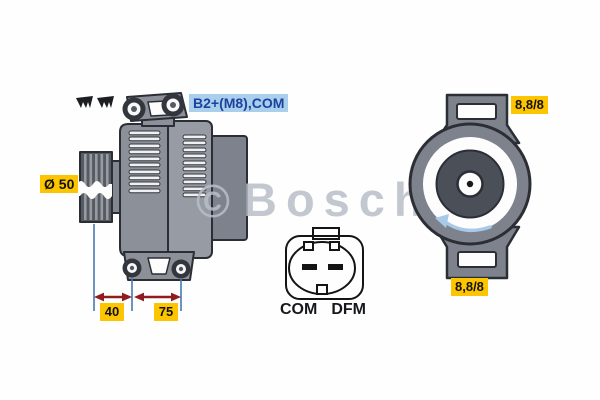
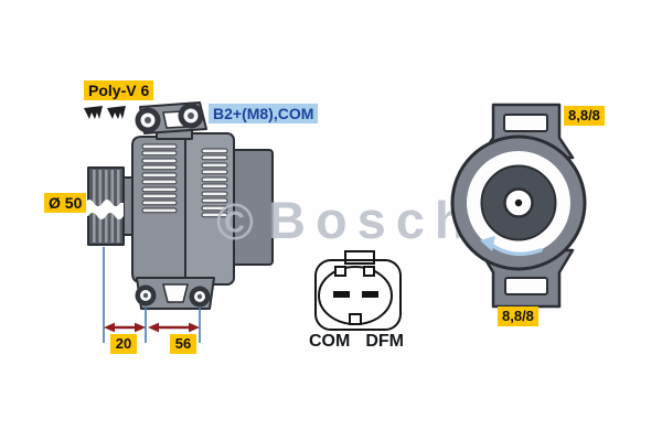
  ©
  Bosc
+ Poly-V 6
  B2+(M8),COM
  Ø 50
- 40
+ 20
- 75
+ 56
  8,8/8
  8,8/8
  COM
  DFM
